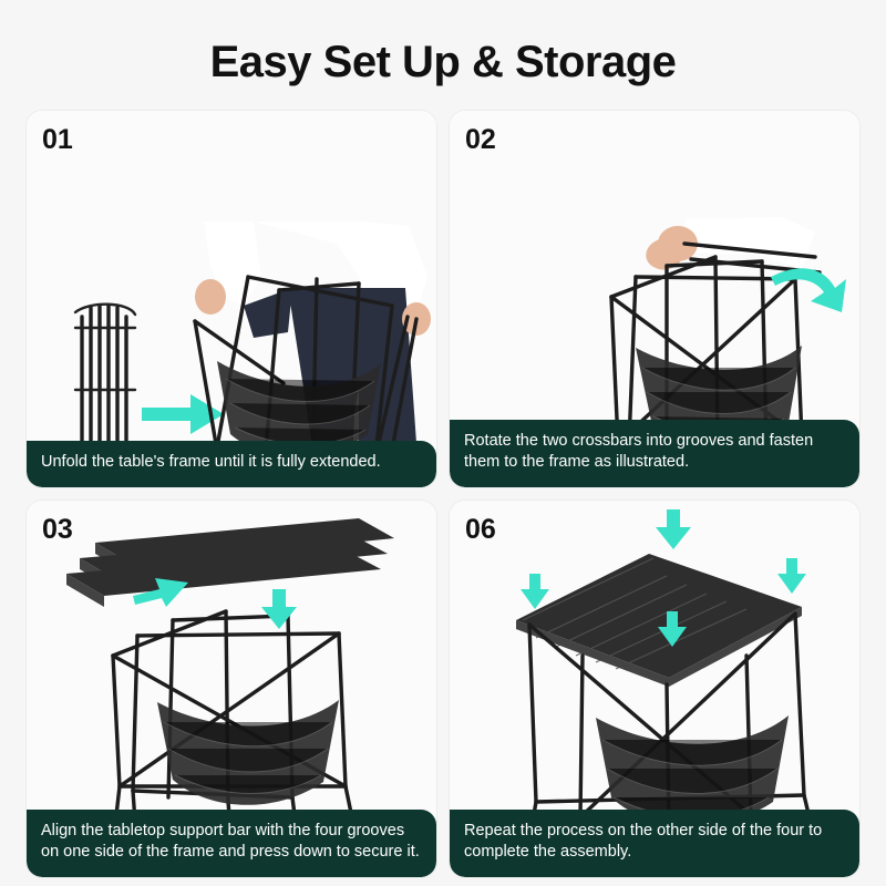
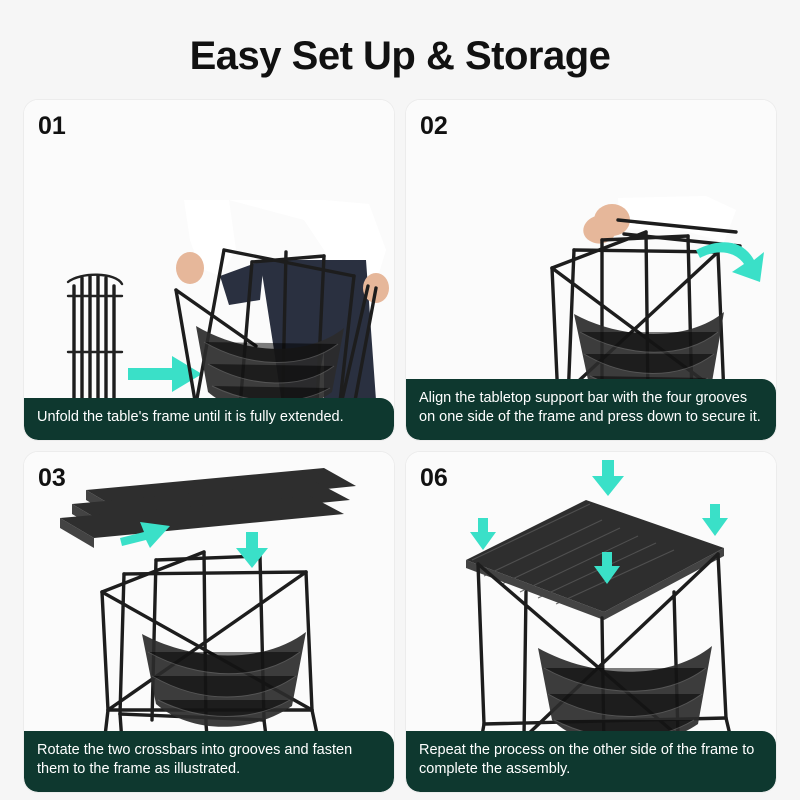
  Easy Set Up & Storage
  01
  Unfold the table's frame until it is fully extended.
  02
- Rotate the two crossbars into grooves and fasten them to the frame as illustrated.
+ Align the tabletop support bar with the four grooves on one side of the frame and press down to secure it.
  03
- Align the tabletop support bar with the four grooves on one side of the frame and press down to secure it.
+ Rotate the two crossbars into grooves and fasten them to the frame as illustrated.
  06
- Repeat the process on the other side of the four to complete the assembly.
+ Repeat the process on the other side of the frame to complete the assembly.
